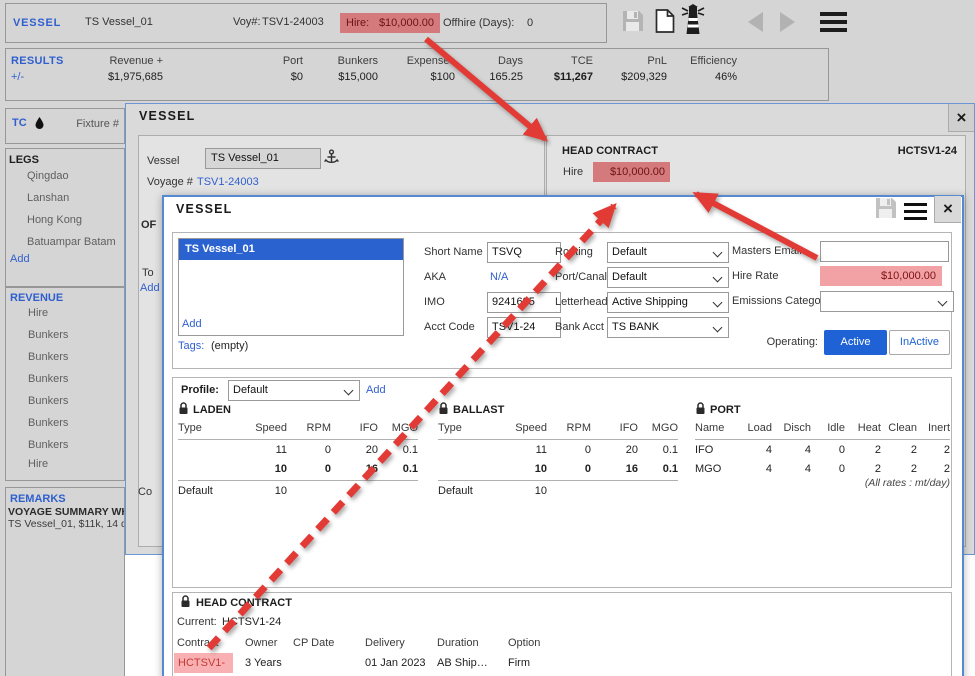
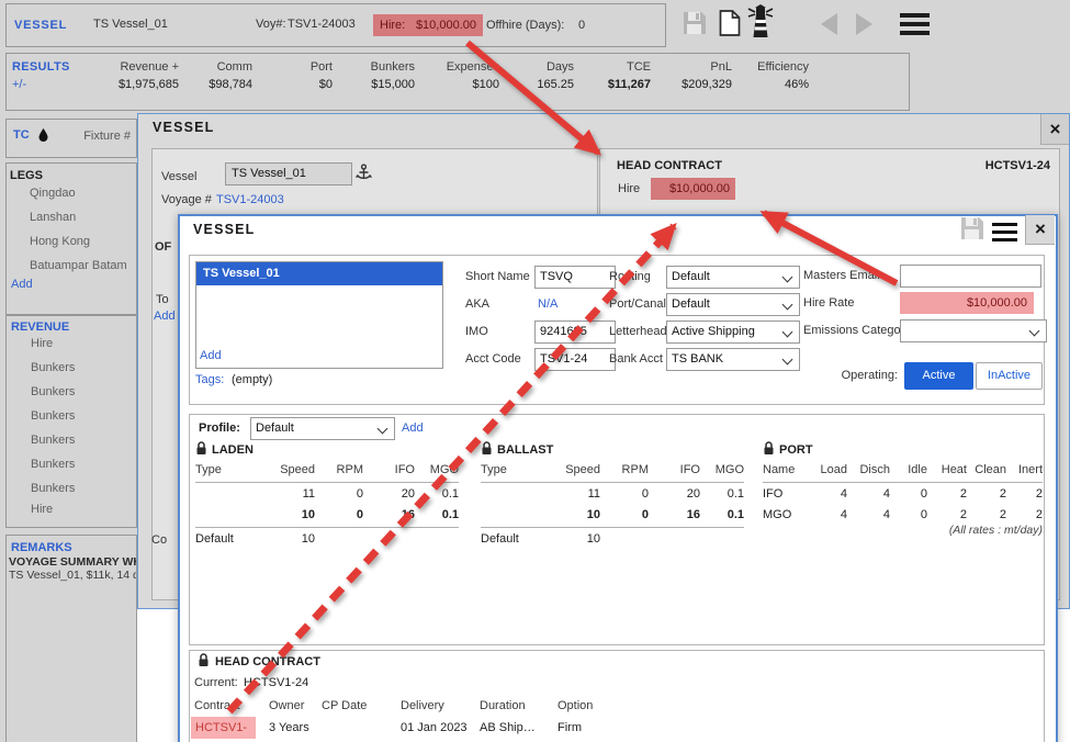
  VESSEL
  TS Vessel_01
  Voy#:
  TSV1-24003
  Hire:
  $10,000.00
  Offhire (Days):
  0
  RESULTS
  +/-
  Revenue +
  $1,975,685
+ Comm
+ $98,784
  Port
  $0
  Bunkers
  $15,000
  Expense
  $100
  Days
  165.25
  TCE
  $11,267
  PnL
  $209,329
  Efficiency
  46%
  TC
  Fixture #
  LEGS
  Qingdao
  Lanshan
  Hong Kong
  Batuampar Batam
  Add
  REVENUE
  Hire
  Bunkers
  Bunkers
  Bunkers
  Bunkers
  Bunkers
  Bunkers
  Hire
  REMARKS
  VOYAGE SUMMARY W
  TS Vessel_01, $11k, 14 d
  VESSEL
  ×
  Vessel
  TS Vessel_01
  Voyage #
  TSV1-24003
  OF
  To
  Add
  Co
  HEAD CONTRACT
  HCTSV1-24
  Hire
  $10,000.00
  VESSEL
  ×
  TS Vessel_01
  Add
  Tags:
  (empty)
  Short Name
  TSVQ
  AKA
  N/A
  IMO
  924165
  Acct Code
  TSV1-24
  Roting
  Default
  Port/Canal
  Default
  Letterhead
  Active Shipping
  Bank Acct
  TS BANK
  Masters Ema
  Hire Rate
  $10,000.00
  Emissions Catego
  Operating:
  Active
  InActive
  Profile:
  Default
  Add
  LADEN
  Type
  Speed
  RPM
  IFO
  11
  0
  20
  0.1
  10
  0
  0.1
  Default
  10
  BALLAST
  Type
  Speed
  RPM
  IFO
  MGO
  11
  0
  20
  0.1
  10
  0
  16
  0.1
  Default
  10
  PORT
  Name
  Load
  Disch
  Idle
  Heat
  Clean
  Inert
  IFO
  4
  4
  0
  2
  2
  2
  MGO
  4
  4
  0
  2
  2
  2
  (All rates : mt/day)
  HEAD CONTRACT
  Current:
  HTSV1-24
  Contra
  Owner
  CP Date
  Delivery
  Duration
  Option
  HCTSV1-
  3 Years
  01 Jan 2023
  AB Ship…
  Firm
